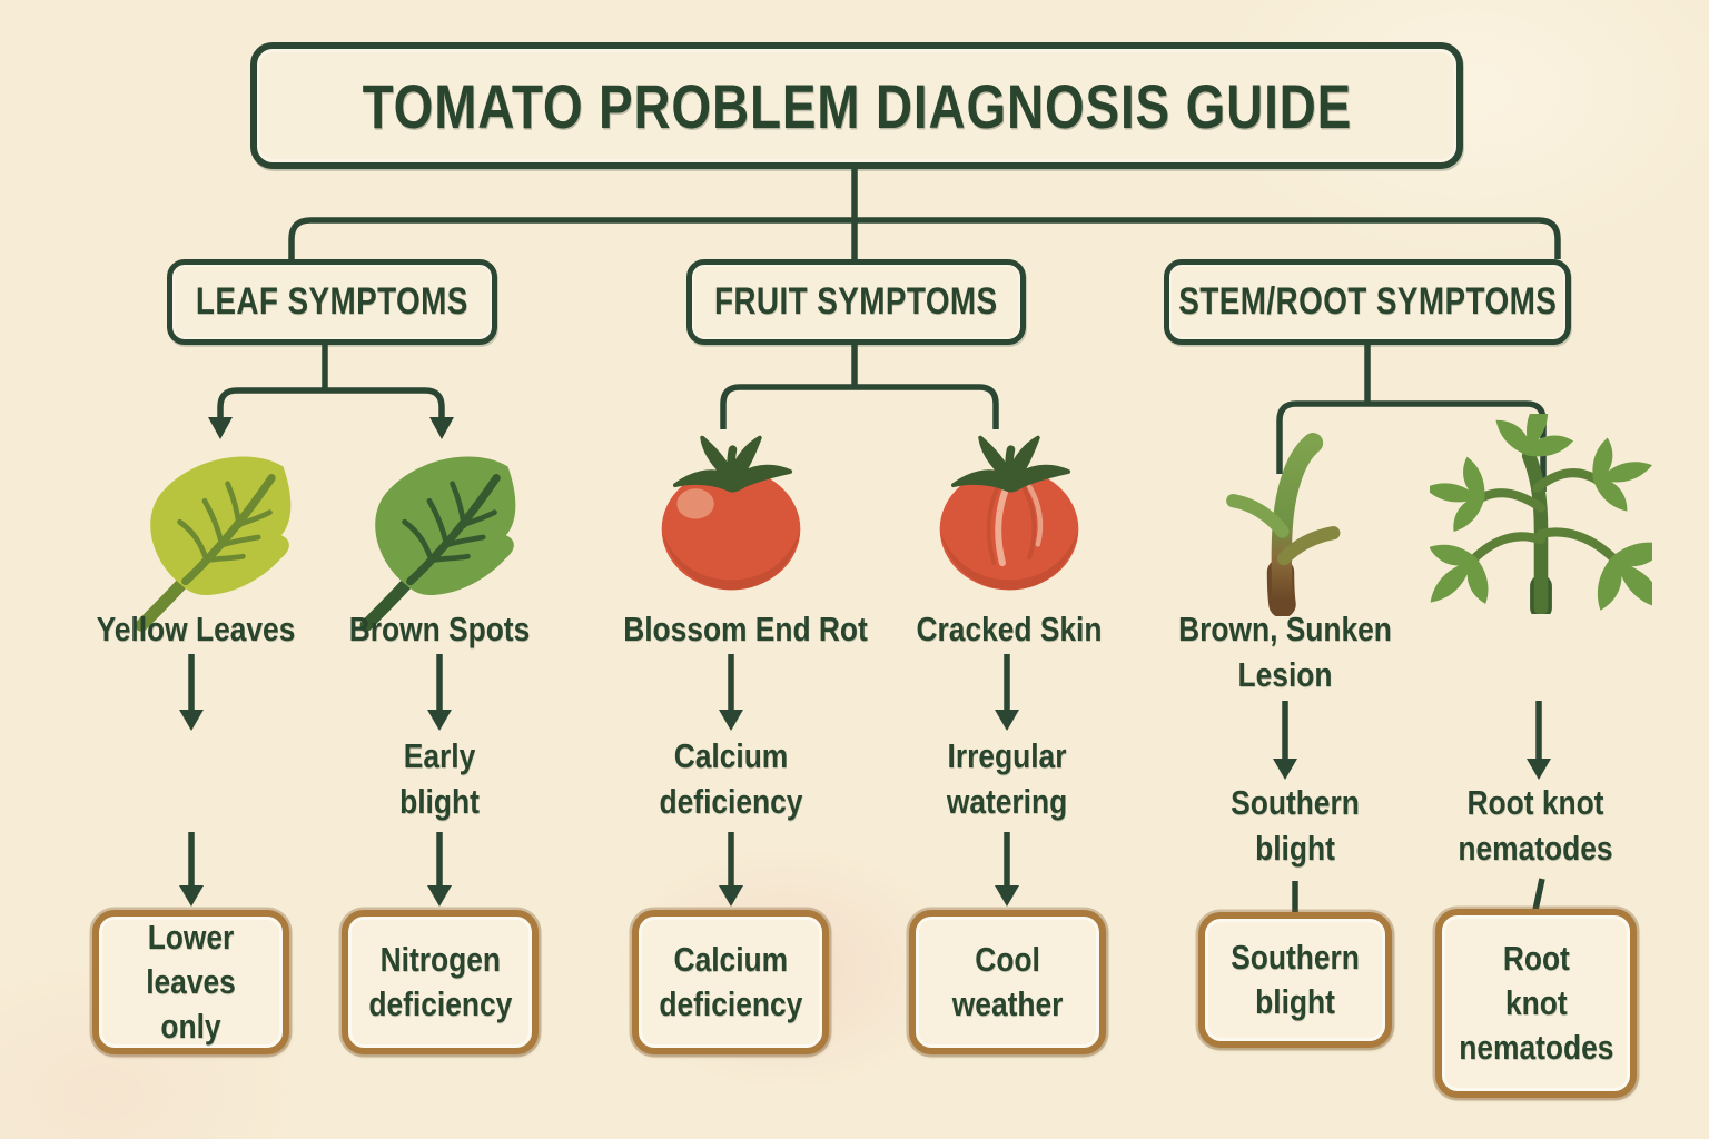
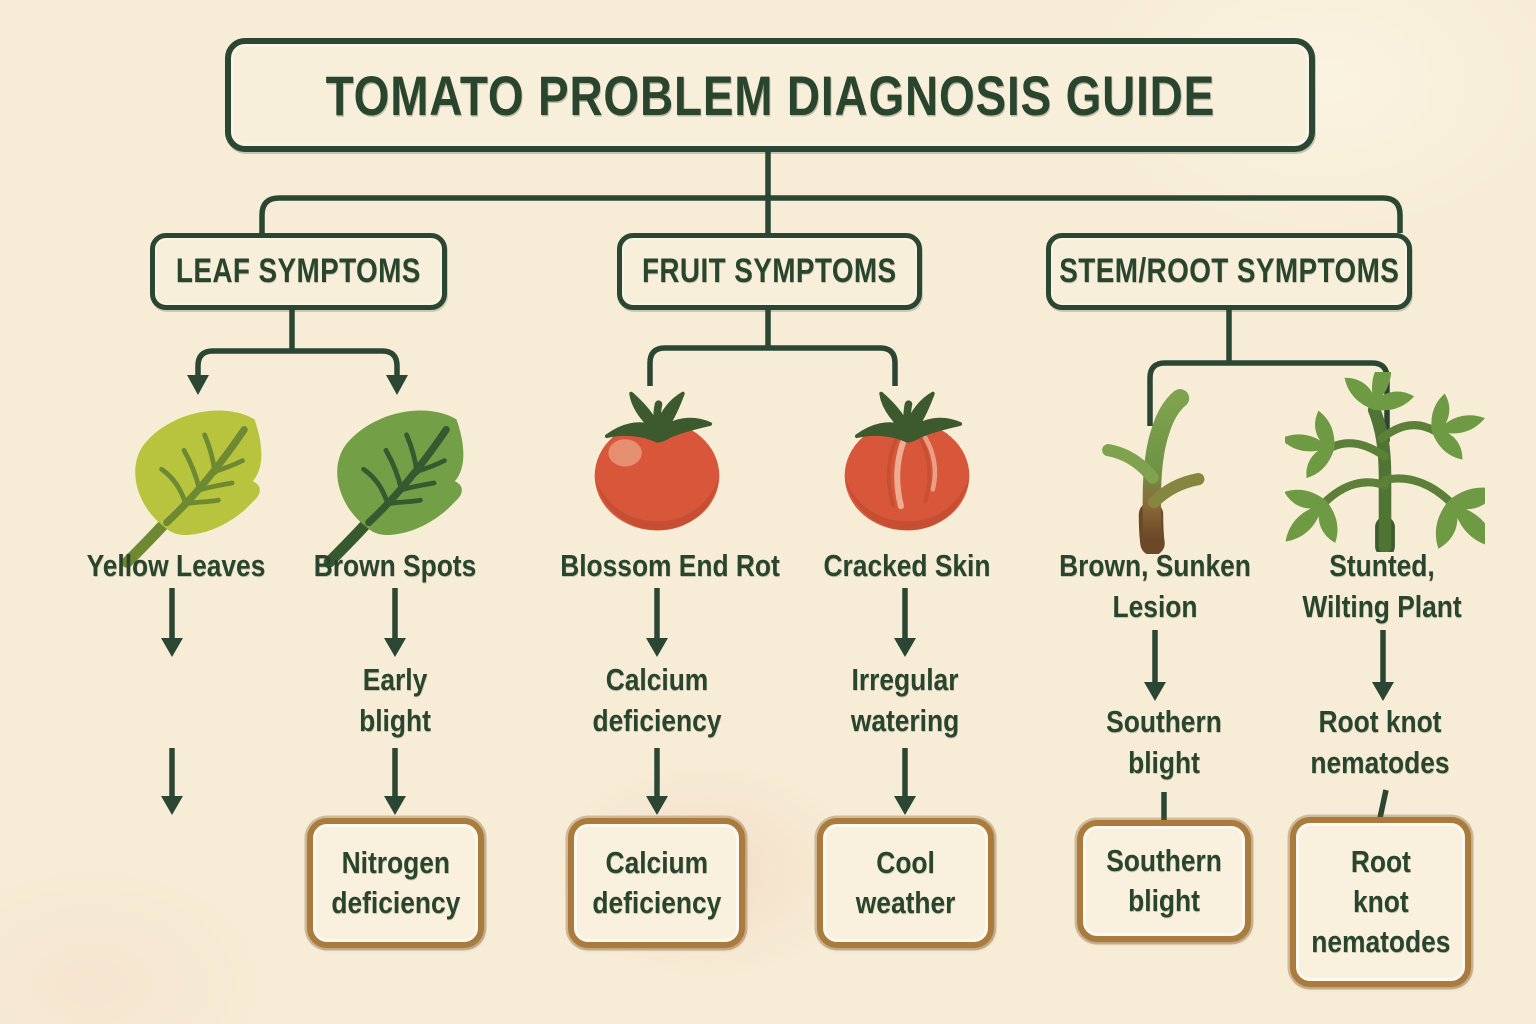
  TOMATO PROBLEM DIAGNOSIS GUIDE
  LEAF SYMPTOMS
  FRUIT SYMPTOMS
  STEM/ROOT SYMPTOMS
  Yellow Leaves
  Brown Spots
  Blossom End Rot
  Cracked Skin
  Brown, Sunken
  Lesion
+ Stunted,
+ Wilting Plant
  Early
  blight
  Calcium
  deficiency
  Irregular
  watering
  Southern
  blight
  Root knot
  nematodes
- Lower
- leaves only
  Nitrogen
  deficiency
  Calcium
  deficiency
  Cool
  weather
  Southern
  blight
  Root
  knot
  nematodes
